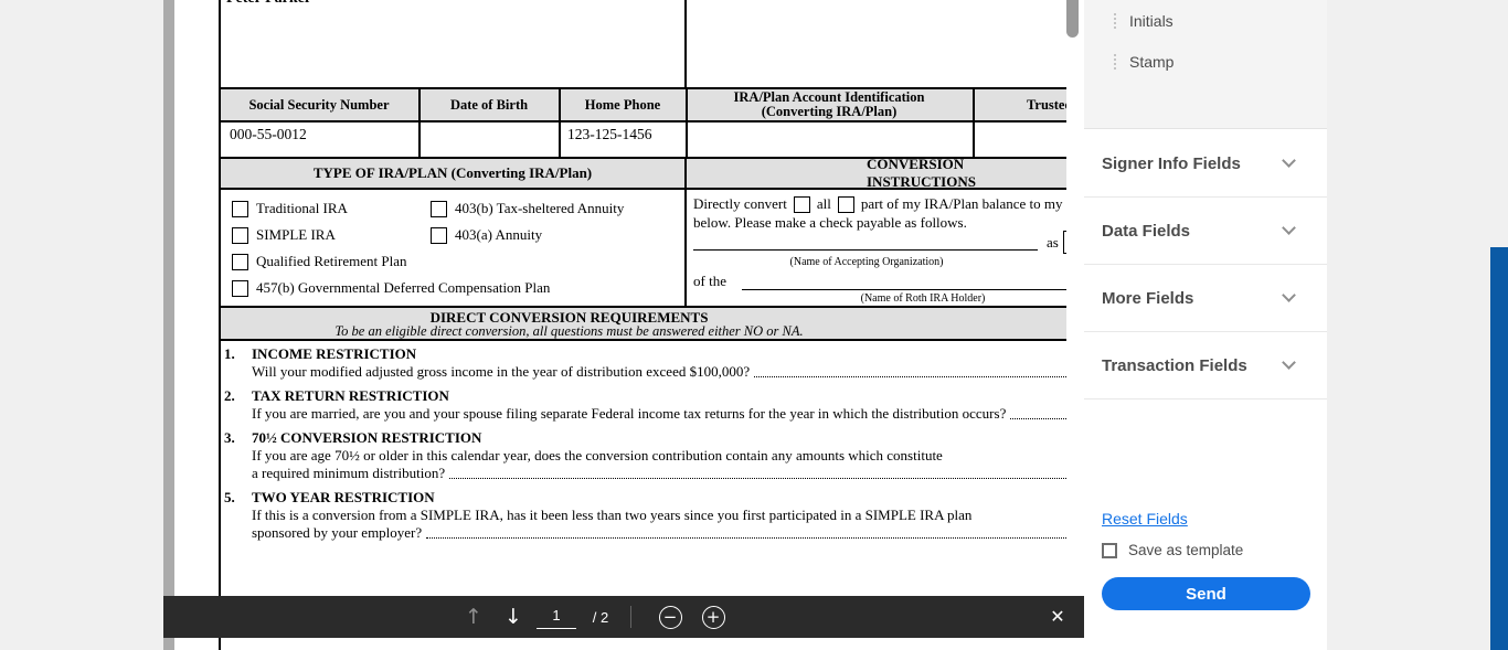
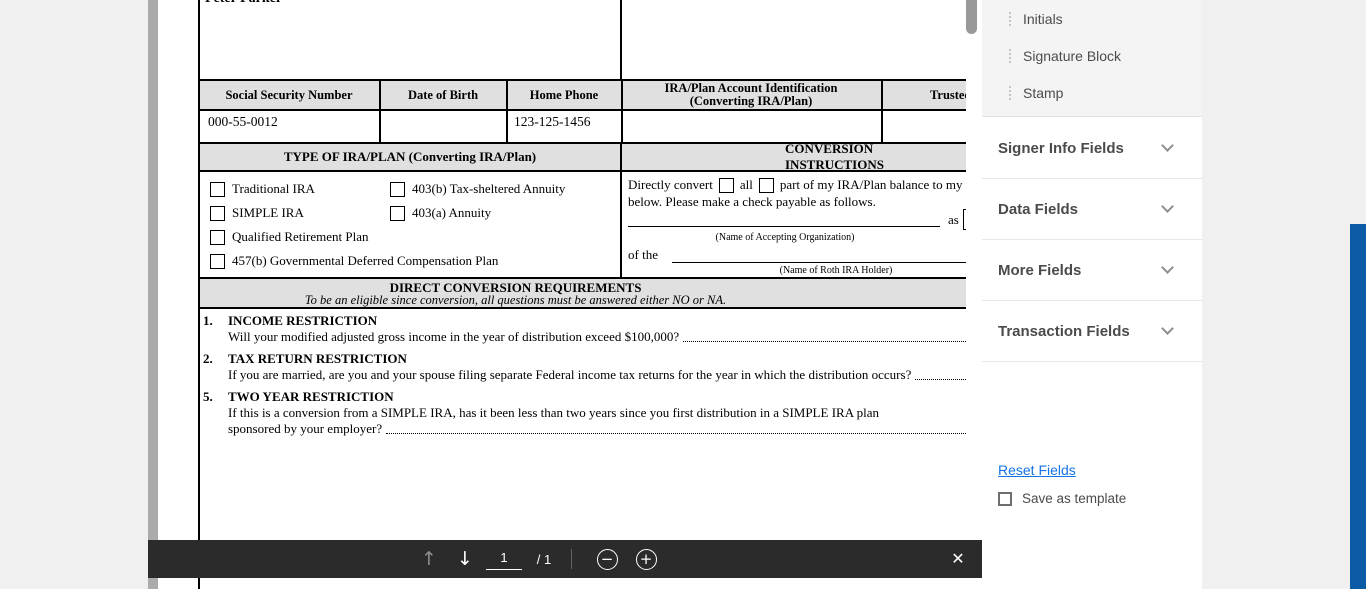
  Social Security Number
  Date of Birth
  Home Phone
  IRA/Plan Account Identification
  (Converting IRA/Plan)
  Truste
  000-55-0012
  123-125-1456
  TYPE OF IRA/PLAN (Converting IRA/Plan)
  CONVERSION INSTRUCTIONS
  Traditional IRA
  SIMPLE IRA
  Qualified Retirement Plan
  457(b) Governmental Deferred Compensation Plan
  403(b) Tax-sheltered Annuity
  403(a) Annuity
  Directly convert
  all
  part of my IRA/Plan balance to my
  below. Please make a check payable as follows.
  as
  (Name of Accepting Organization)
  of the
  (Name of Roth IRA Holder)
  DIRECT CONVERSION REQUIREMENTS
- To be an eligible direct conversion, all questions must be answered either NO or NA.
+ To be an eligible since conversion, all questions must be answered either NO or NA.
  1.
  INCOME RESTRICTION
  Will your modified adjusted gross income in the year of distribution exceed $100,000?
  2.
  TAX RETURN RESTRICTION
  If you are married, are you and your spouse filing separate Federal income tax returns for the year in which the distribution occurs?
- 3.
- 70½ CONVERSION RESTRICTION
- If you are age 70½ or older in this calendar year, does the conversion contribution contain any amounts which constitute
- a required minimum distribution?
  5.
  TWO YEAR RESTRICTION
- If this is a conversion from a SIMPLE IRA, has it been less than two years since you first participated in a SIMPLE IRA plan
+ If this is a conversion from a SIMPLE IRA, has it been less than two years since you first distribution in a SIMPLE IRA plan
  sponsored by your employer?
  ↑
  ↓
  1
- / 2
+ / 1
  −
  +
  ✕
  Initials
+ Signature Block
  Stamp
  Signer Info Fields
  Data Fields
  More Fields
  Transaction Fields
  Reset Fields
  Save as template
- Send
